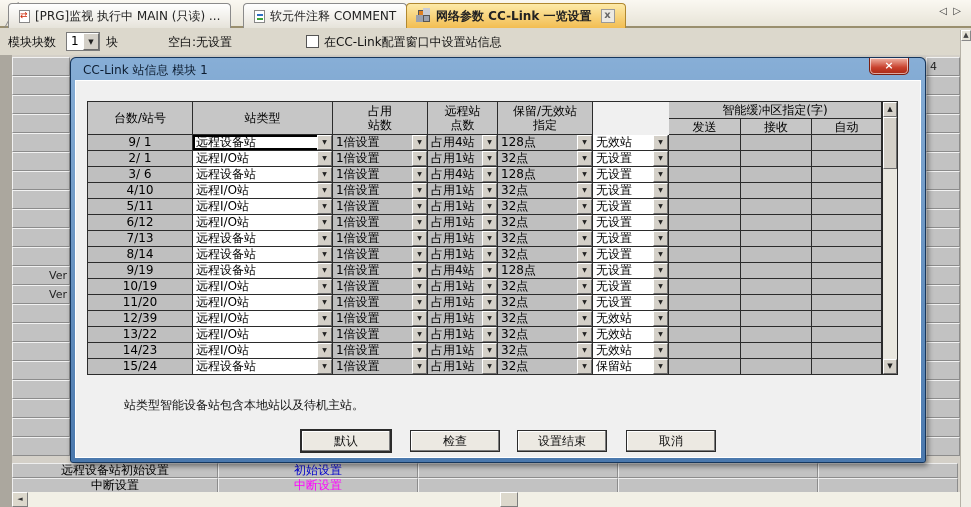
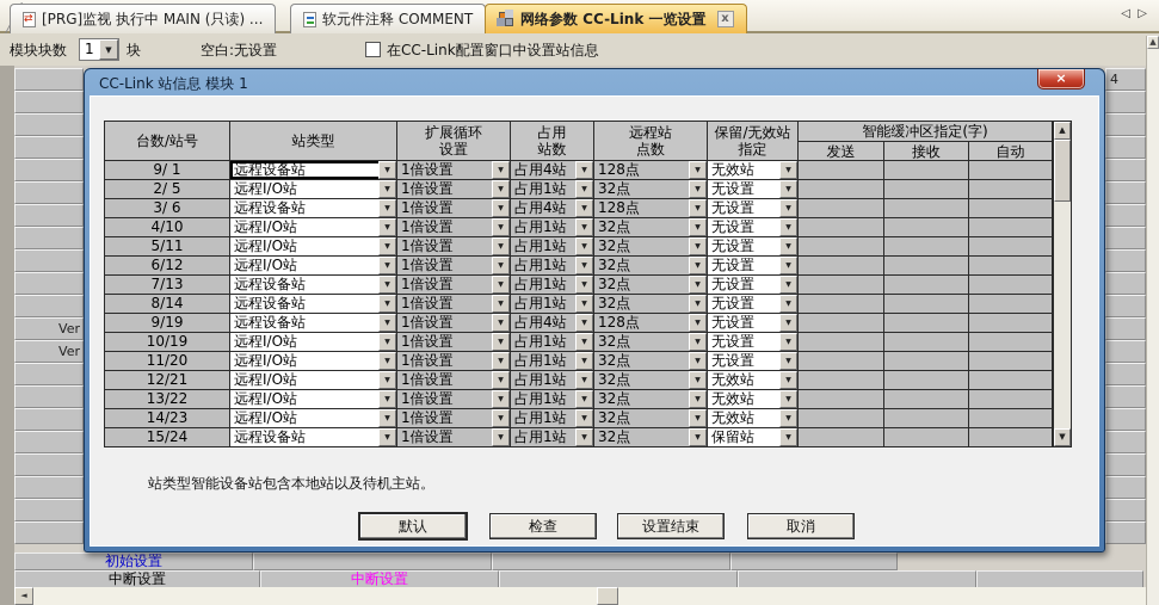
  [PRG]监视 执行中 MAIN (只读) ...
  软元件注释 COMMENT
  网络参数 CC-Link 一览设置
  x
  ◁
  ▷
  模块块数
  1
  ▼
  块
  空白:无设置
  在CC-Link配置窗口中设置站信息
  Ver
  Ver
  4
- 远程设备站初始设置
  初始设置
  中断设置
  中断设置
  ▲
  ◄
  CC-Link 站信息 模块 1
  ×
  台数/站号
  站类型
+ 扩展循环
+ 设置
  占用
  站数
  远程站
  点数
  保留/无效站
  指定
  智能缓冲区指定(字)
  发送
  接收
  自动
  9/ 1
  远程设备站
  1倍设置
  占用4站
  128点
  无效站
- 2/ 1
+ 2/ 5
  远程I/O站
  1倍设置
  占用1站
  32点
  无设置
  3/ 6
  远程设备站
  1倍设置
  占用4站
  128点
  无设置
  4/10
  远程I/O站
  1倍设置
  占用1站
  32点
  无设置
  5/11
  远程I/O站
  1倍设置
  占用1站
  32点
  无设置
  6/12
  远程I/O站
  1倍设置
  占用1站
  32点
  无设置
  7/13
  远程设备站
  1倍设置
  占用1站
  32点
  无设置
  8/14
  远程设备站
  1倍设置
  占用1站
  32点
  无设置
  9/19
  远程设备站
  1倍设置
  占用4站
  128点
  无设置
  10/19
  远程I/O站
  1倍设置
  占用1站
  32点
  无设置
  11/20
  远程I/O站
  1倍设置
  占用1站
  32点
  无设置
- 12/39
+ 12/21
  远程I/O站
  1倍设置
  占用1站
  32点
  无效站
  13/22
  远程I/O站
  1倍设置
  占用1站
  32点
  无效站
  14/23
  远程I/O站
  1倍设置
  占用1站
  32点
  无效站
  15/24
  远程设备站
  1倍设置
  占用1站
  32点
  保留站
  ▲
  ▼
  站类型智能设备站包含本地站以及待机主站。
  默认
  检查
  设置结束
  取消
